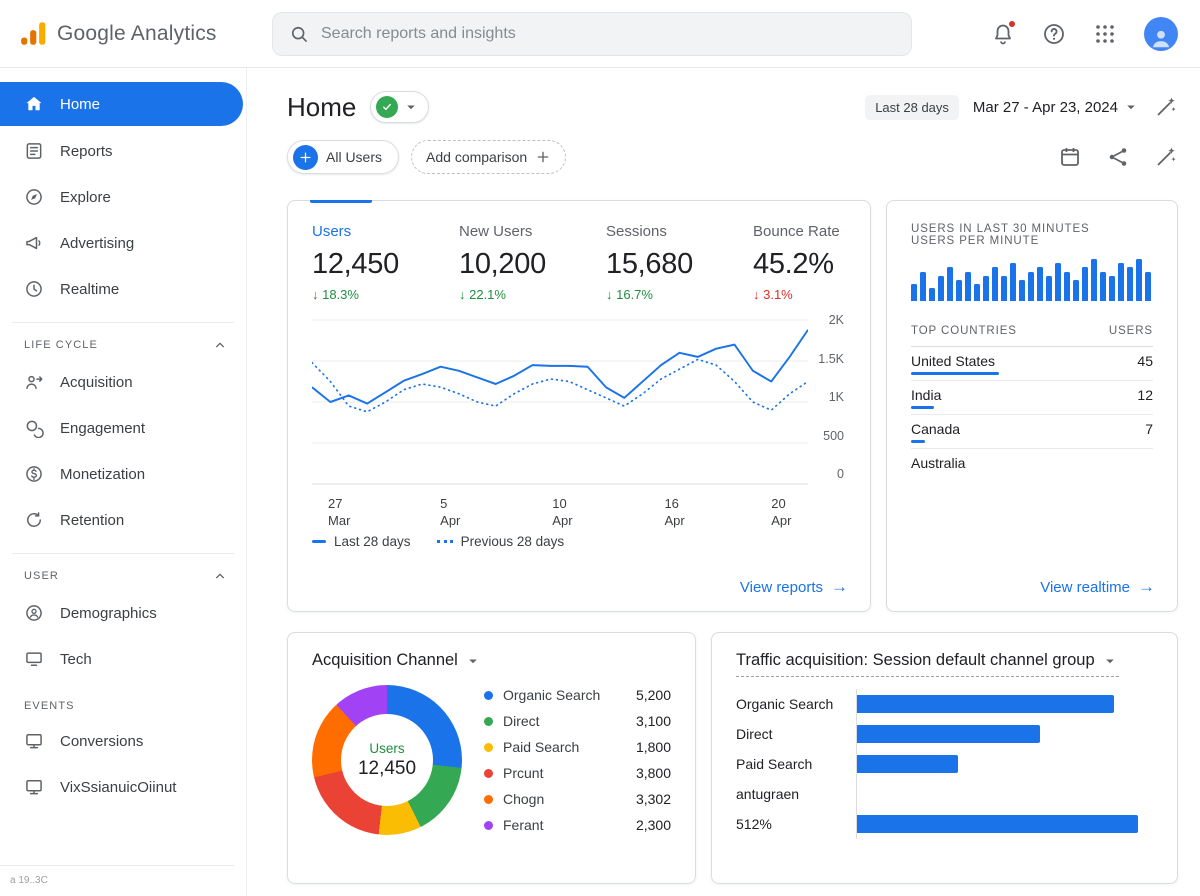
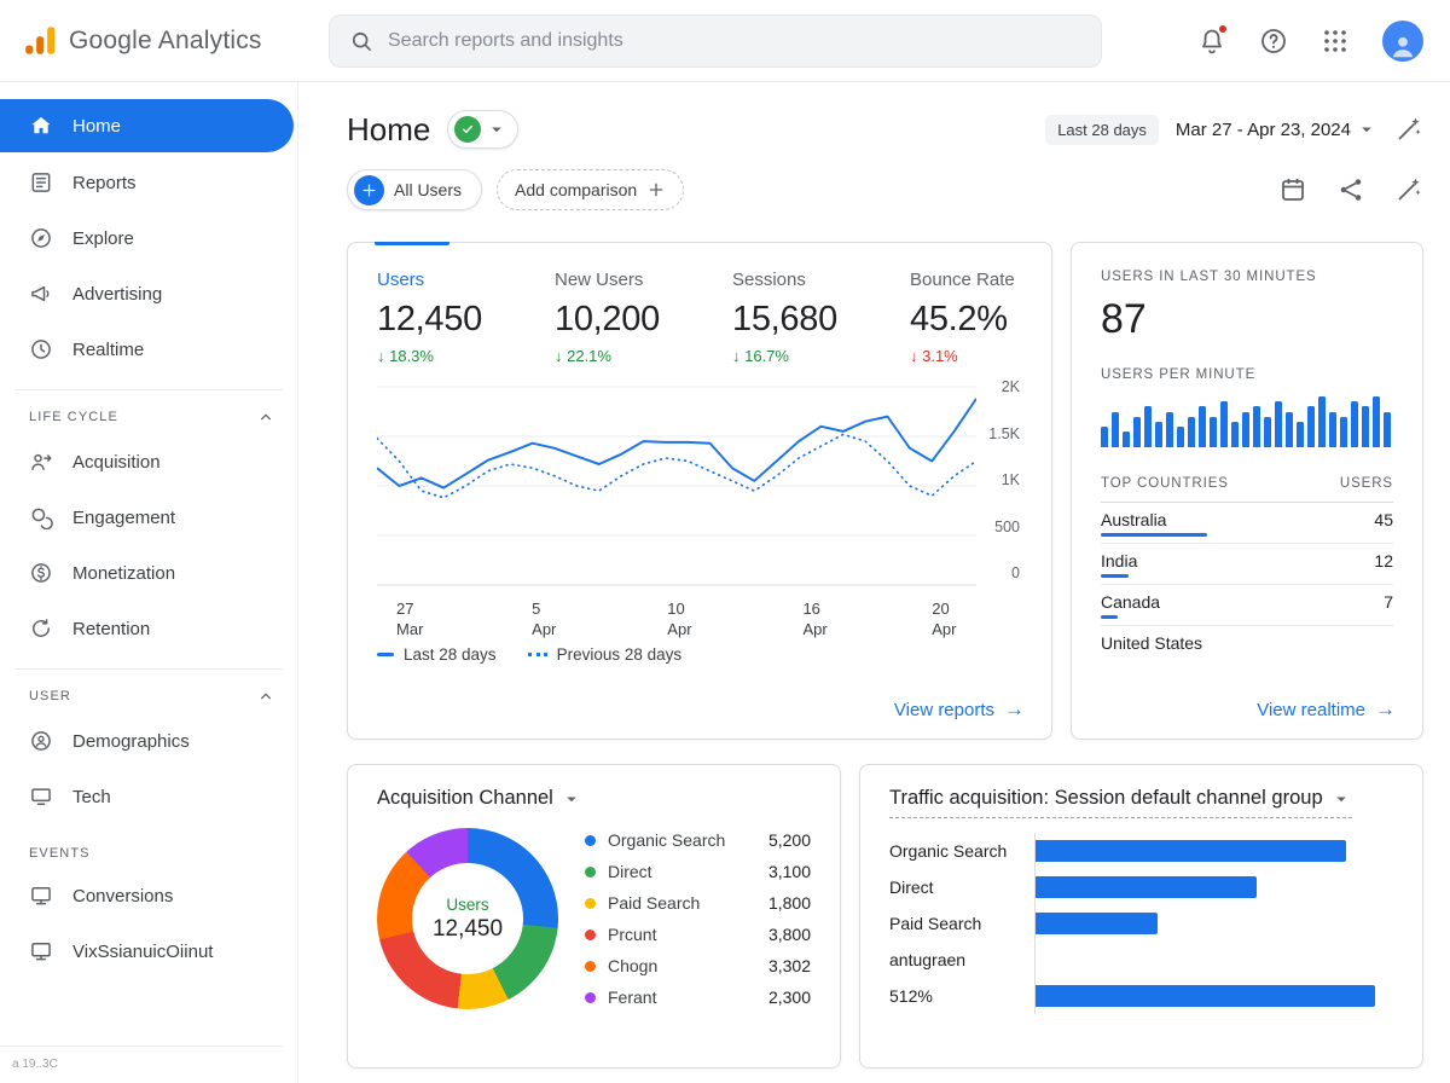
  Google Analytics
  Search reports and insights
  Home
  Reports
  Explore
  Advertising
  Realtime
  LIFE CYCLE
  Acquisition
  Engagement
  Monetization
  Retention
  USER
  Demographics
  Tech
  EVENTS
  Conversions
  VixSsianuicOiinut
  a 19..3C
  Home
  Last 28 days
  Mar 27 - Apr 23, 2024
  All Users
  Add comparison
  Users
  12,450
  ↓ 18.3%
  New Users
  10,200
  ↓ 22.1%
  Sessions
  15,680
  ↓ 16.7%
  Bounce Rate
  45.2%
  ↓ 3.1%
  2K
  1.5K
  1K
  500
  0
  27
  Mar
  5
  Apr
  10
  Apr
  16
  Apr
  20
  Apr
  Last 28 days
  Previous 28 days
  View reports
  →
  USERS IN LAST 30 MINUTES
+ 87
  USERS PER MINUTE
  TOP COUNTRIES
  USERS
- United States
+ Australia
  45
  India
  12
  Canada
  7
- Australia
+ United States
  View realtime
  →
  Acquisition Channel
  Users
  12,450
  Organic Search
  5,200
  Direct
  3,100
  Paid Search
  1,800
  Prcunt
  3,800
  Chogn
  3,302
  Ferant
  2,300
  Traffic acquisition: Session default channel group
  Organic Search
  Direct
  Paid Search
  antugraen
  512%
